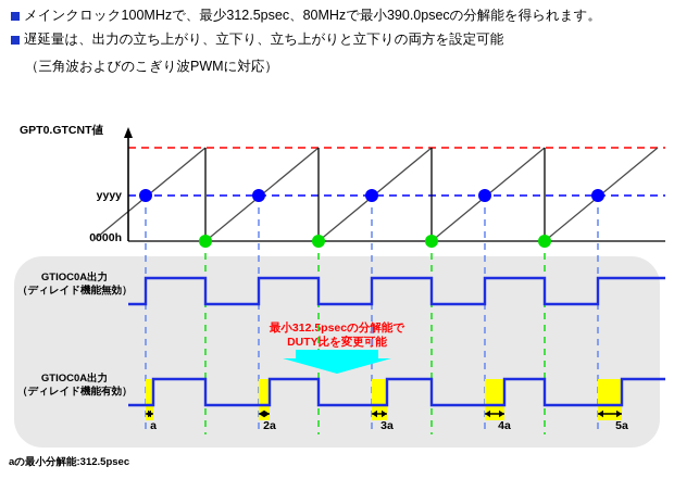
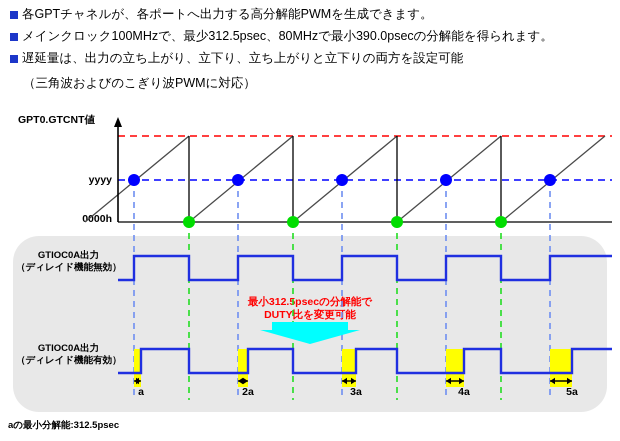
+ 各GPTチャネルが、各ポートへ出力する高分解能PWMを生成できます。
  メインクロック100MHzで、最少312.5psec、80MHzで最小390.0psecの分解能を得られます。
  遅延量は、出力の立ち上がり、立下り、立ち上がりと立下りの両方を設定可能
  （三角波およびのこぎり波PWMに対応）
  GPT0.GTCNT値
  yyyy
  0000h
  GTIOC0A出力
  （ディレイド機能無効）
  GTIOC0A出力
  （ディレイド機能有効）
  最小312.psecの分解能で
  DUTY比を変更可能
  a
  2a
  3a
  4a
  5a
  aの最小分解能:312.5psec
